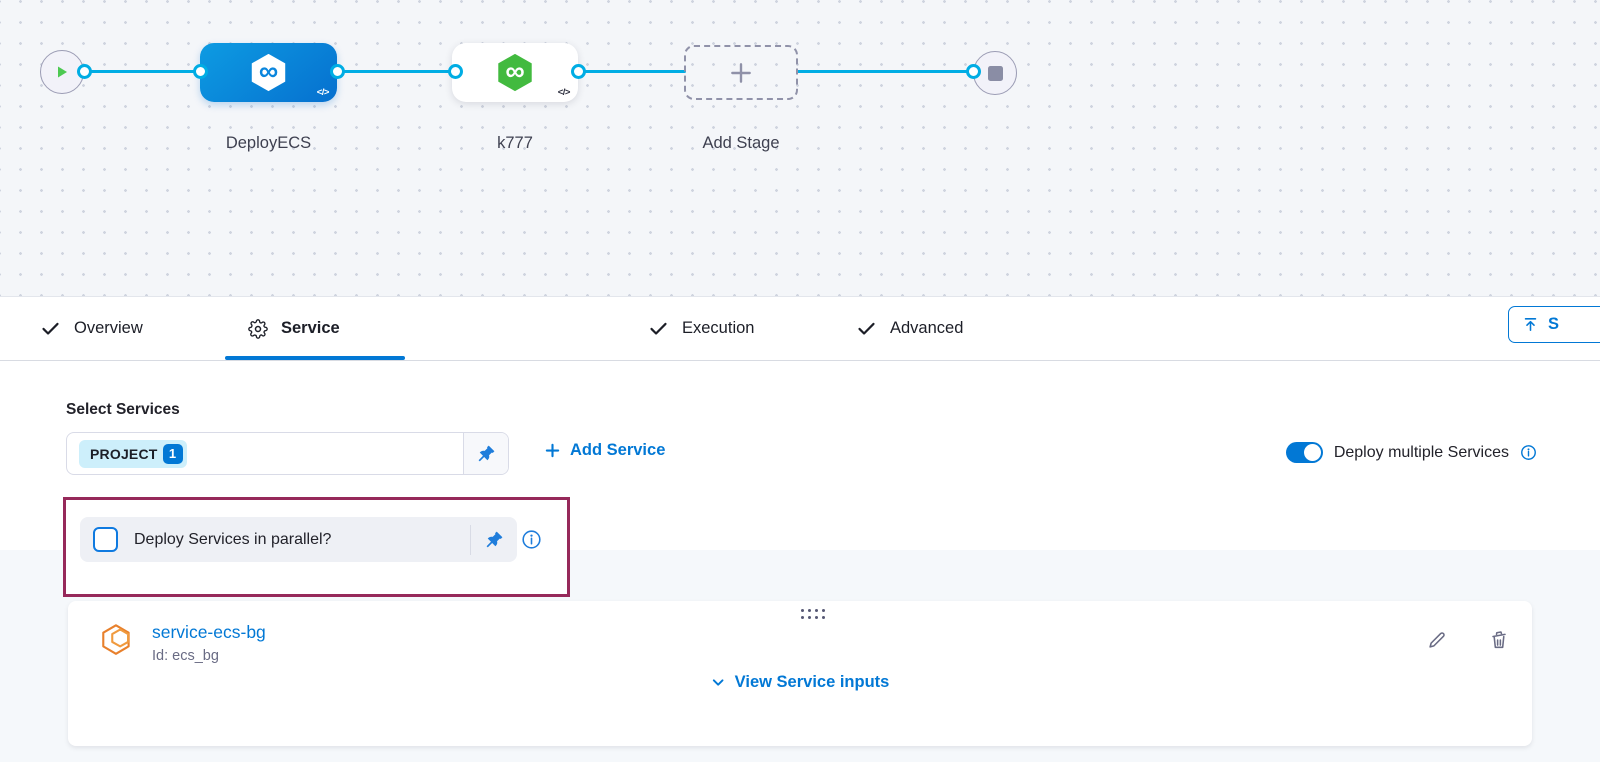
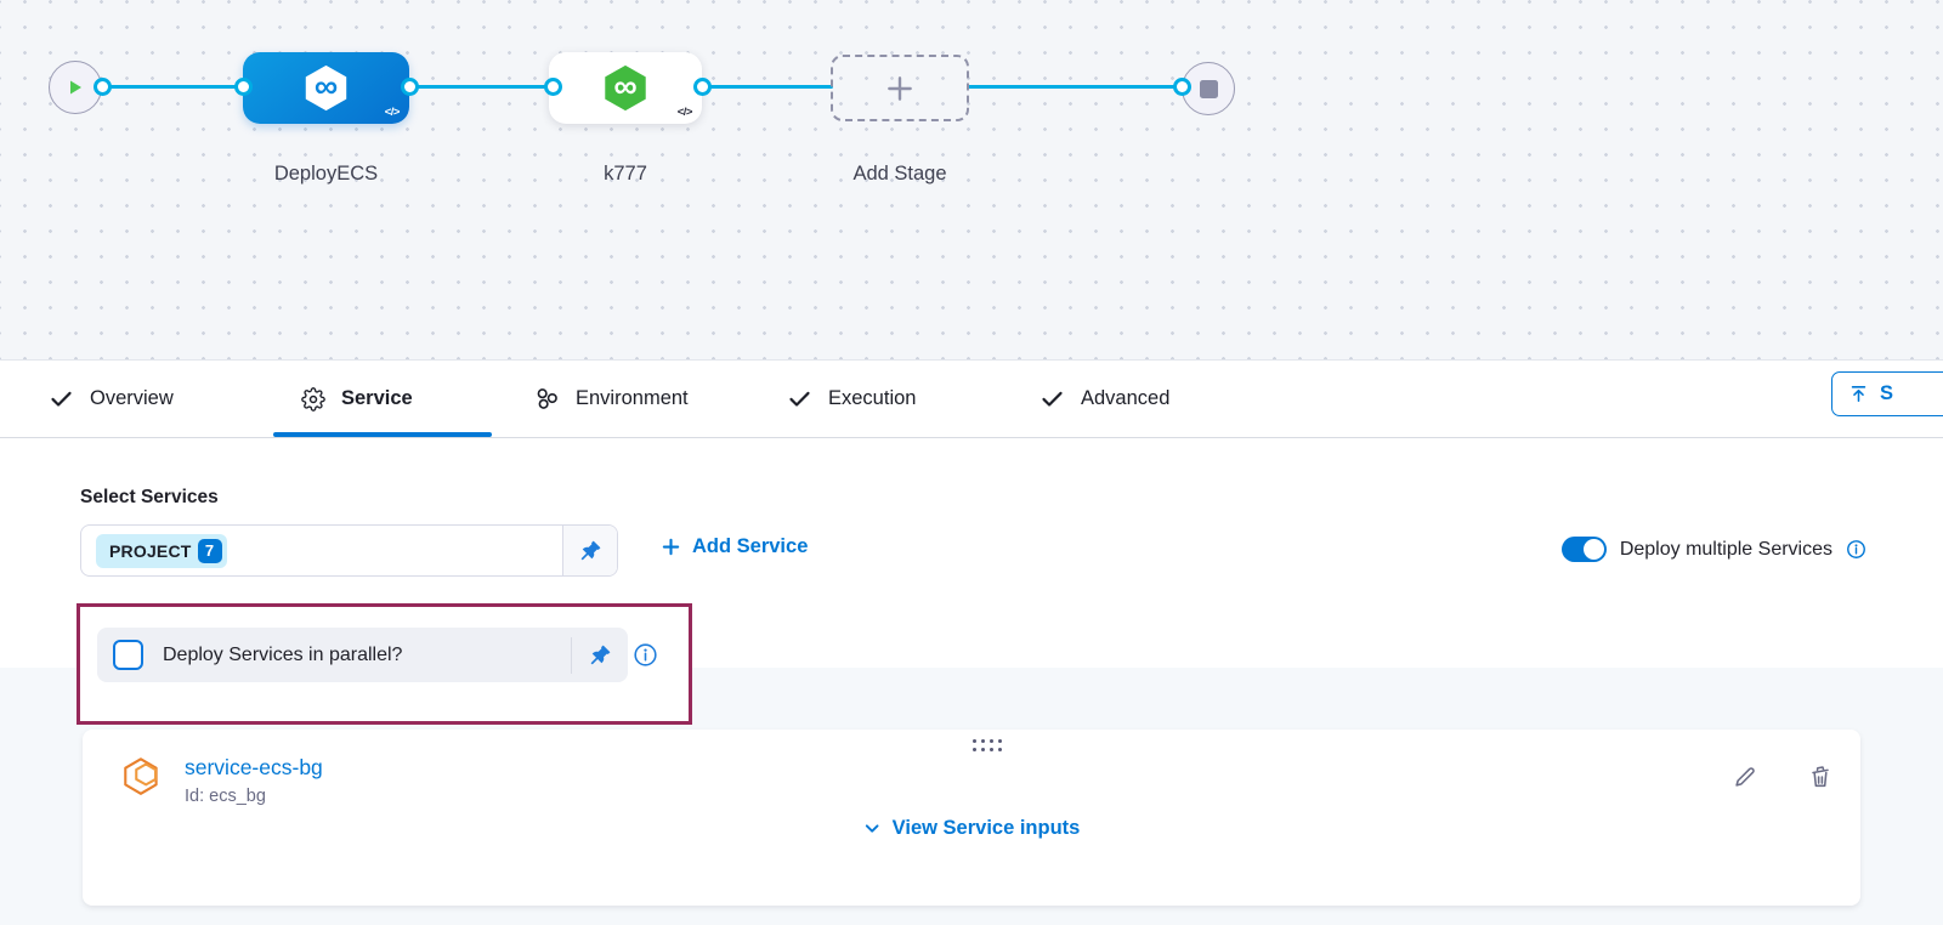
  ∞
  </>
  ∞
  </>
  DeployECS
  k777
  Add Stage
  Overview
  Service
+ Environment
  Execution
  Advanced
  S
  Select Services
  PROJECT
- 1
+ 7
  Add Service
  Deploy multiple Services
  Deploy Services in parallel?
  service-ecs-bg
  Id: ecs_bg
  View Service inputs
